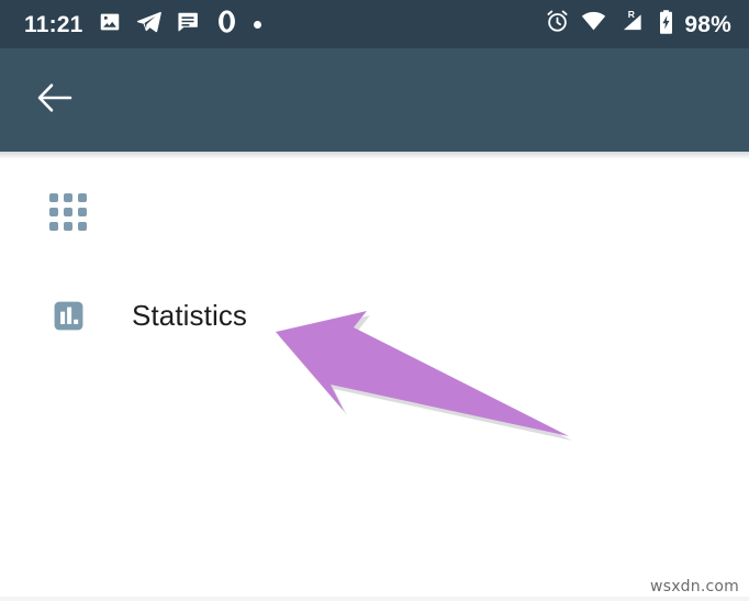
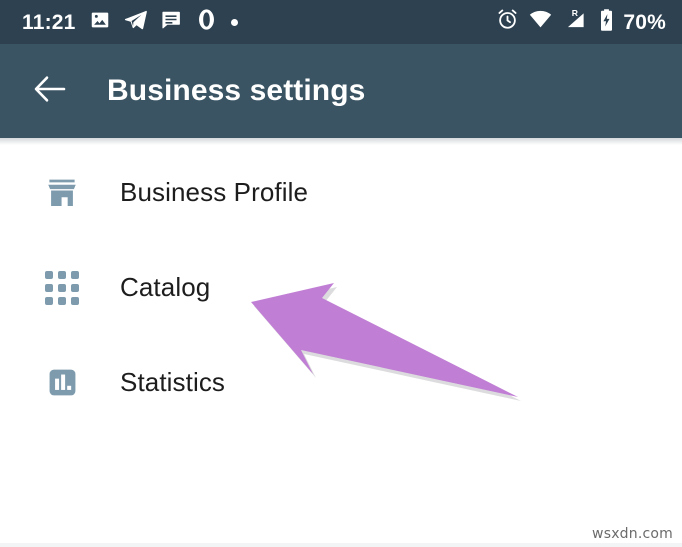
  11:21
  R
- 98%
+ 70%
+ Business settings
+ Business Profile
+ Catalog
  Statistics
  wsxdn.com
